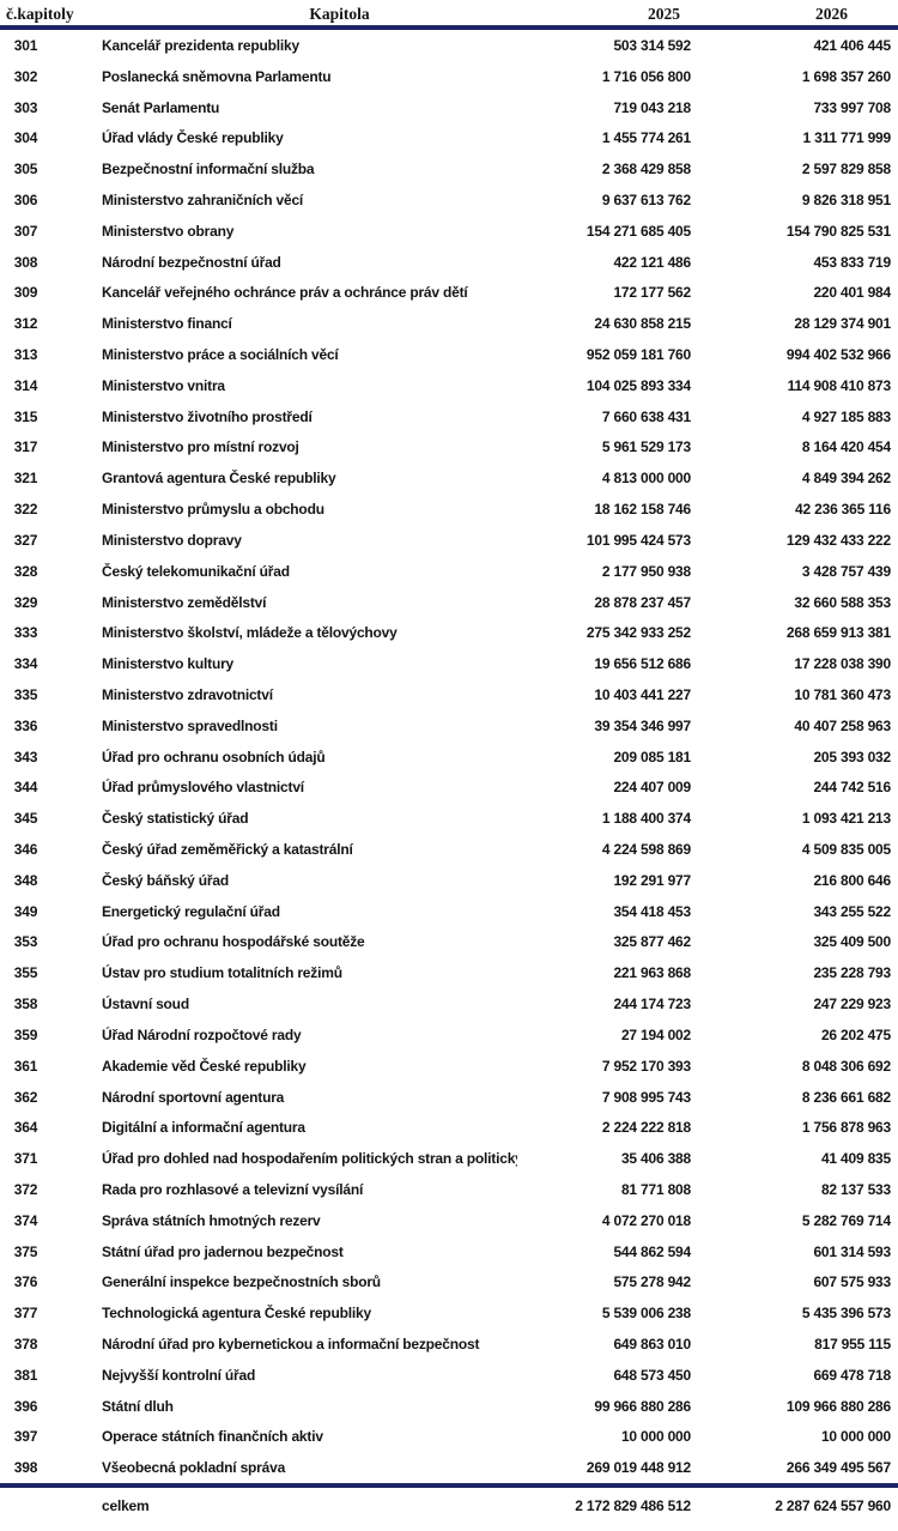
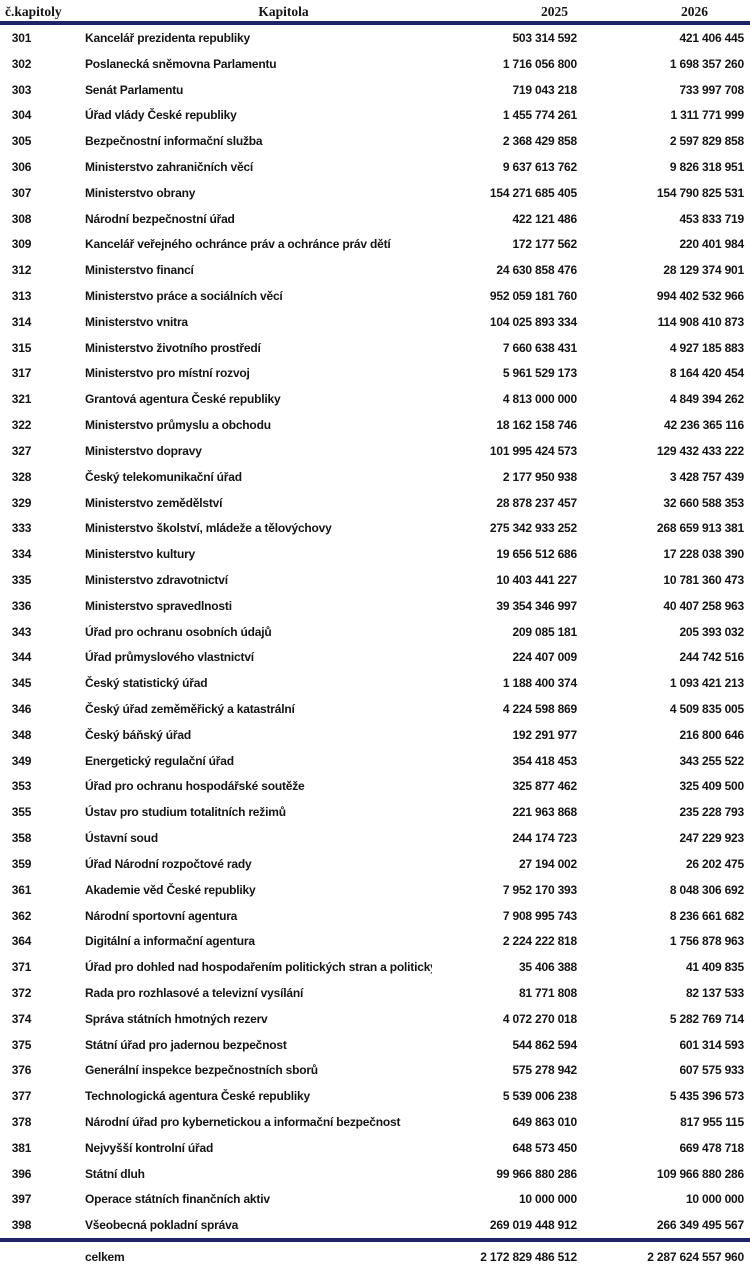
  č.kapitoly
  Kapitola
  2025
  2026
  301
  Kancelář prezidenta republiky
  503 314 592
  421 406 445
  302
  Poslanecká sněmovna Parlamentu
  1 716 056 800
  1 698 357 260
  303
  Senát Parlamentu
  719 043 218
  733 997 708
  304
  Úřad vlády České republiky
  1 455 774 261
  1 311 771 999
  305
  Bezpečnostní informační služba
  2 368 429 858
  2 597 829 858
  306
  Ministerstvo zahraničních věcí
  9 637 613 762
  9 826 318 951
  307
  Ministerstvo obrany
  154 271 685 405
  154 790 825 531
  308
  Národní bezpečnostní úřad
  422 121 486
  453 833 719
  309
  Kancelář veřejného ochránce práv a ochránce práv dětí
  172 177 562
  220 401 984
  312
  Ministerstvo financí
- 24 630 858 215
+ 24 630 858 476
  28 129 374 901
  313
  Ministerstvo práce a sociálních věcí
  952 059 181 760
  994 402 532 966
  314
  Ministerstvo vnitra
  104 025 893 334
  114 908 410 873
  315
  Ministerstvo životního prostředí
  7 660 638 431
  4 927 185 883
  317
  Ministerstvo pro místní rozvoj
  5 961 529 173
  8 164 420 454
  321
  Grantová agentura České republiky
  4 813 000 000
  4 849 394 262
  322
  Ministerstvo průmyslu a obchodu
  18 162 158 746
  42 236 365 116
  327
  Ministerstvo dopravy
  101 995 424 573
  129 432 433 222
  328
  Český telekomunikační úřad
  2 177 950 938
  3 428 757 439
  329
  Ministerstvo zemědělství
  28 878 237 457
  32 660 588 353
  333
  Ministerstvo školství, mládeže a tělovýchovy
  275 342 933 252
  268 659 913 381
  334
  Ministerstvo kultury
  19 656 512 686
  17 228 038 390
  335
  Ministerstvo zdravotnictví
  10 403 441 227
  10 781 360 473
  336
  Ministerstvo spravedlnosti
  39 354 346 997
  40 407 258 963
  343
  Úřad pro ochranu osobních údajů
  209 085 181
  205 393 032
  344
  Úřad průmyslového vlastnictví
  224 407 009
  244 742 516
  345
  Český statistický úřad
  1 188 400 374
  1 093 421 213
  346
  Český úřad zeměměřický a katastrální
  4 224 598 869
  4 509 835 005
  348
  Český báňský úřad
  192 291 977
  216 800 646
  349
  Energetický regulační úřad
  354 418 453
  343 255 522
  353
  Úřad pro ochranu hospodářské soutěže
  325 877 462
  325 409 500
  355
  Ústav pro studium totalitních režimů
  221 963 868
  235 228 793
  358
  Ústavní soud
  244 174 723
  247 229 923
  359
  Úřad Národní rozpočtové rady
  27 194 002
  26 202 475
  361
  Akademie věd České republiky
  7 952 170 393
  8 048 306 692
  362
  Národní sportovní agentura
  7 908 995 743
  8 236 661 682
  364
  Digitální a informační agentura
  2 224 222 818
  1 756 878 963
  371
  Úřad pro dohled nad hospodařením politických stran a politick
  35 406 388
  41 409 835
  372
  Rada pro rozhlasové a televizní vysílání
  81 771 808
  82 137 533
  374
  Správa státních hmotných rezerv
  4 072 270 018
  5 282 769 714
  375
  Státní úřad pro jadernou bezpečnost
  544 862 594
  601 314 593
  376
  Generální inspekce bezpečnostních sborů
  575 278 942
  607 575 933
  377
  Technologická agentura České republiky
  5 539 006 238
  5 435 396 573
  378
  Národní úřad pro kybernetickou a informační bezpečnost
  649 863 010
  817 955 115
  381
  Nejvyšší kontrolní úřad
  648 573 450
  669 478 718
  396
  Státní dluh
  99 966 880 286
  109 966 880 286
  397
  Operace státních finančních aktiv
  10 000 000
  10 000 000
  398
  Všeobecná pokladní správa
  269 019 448 912
  266 349 495 567
  celkem
  2 172 829 486 512
  2 287 624 557 960
